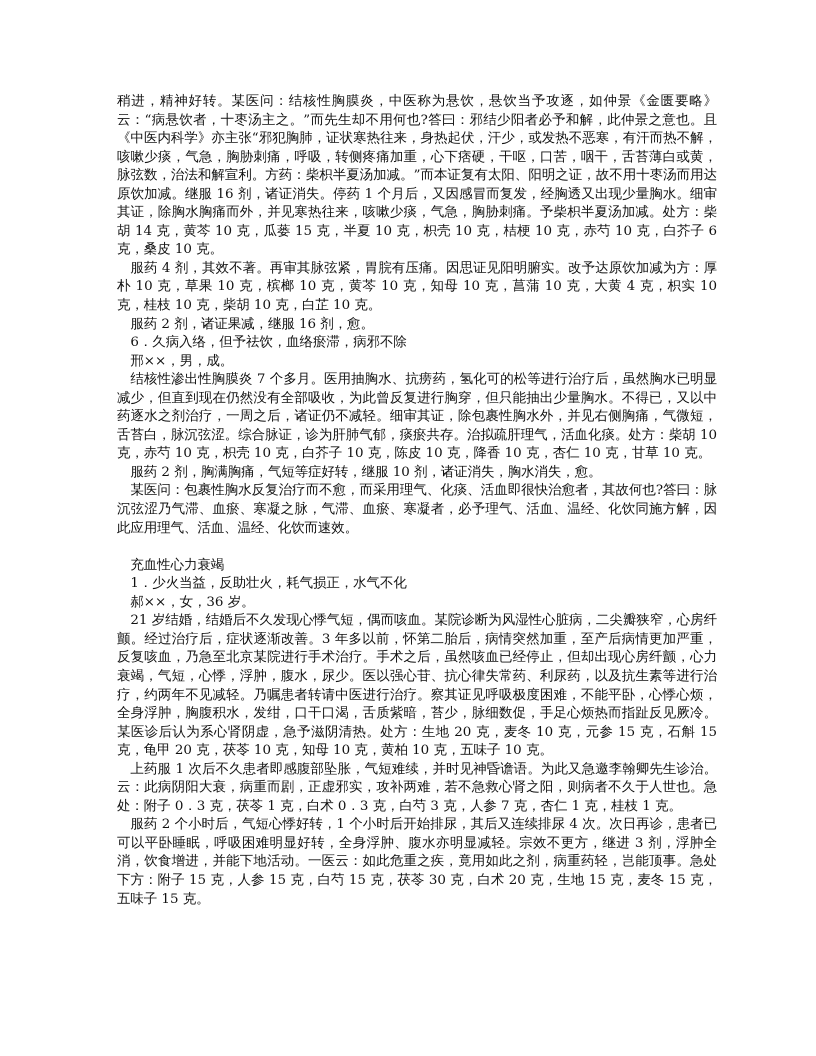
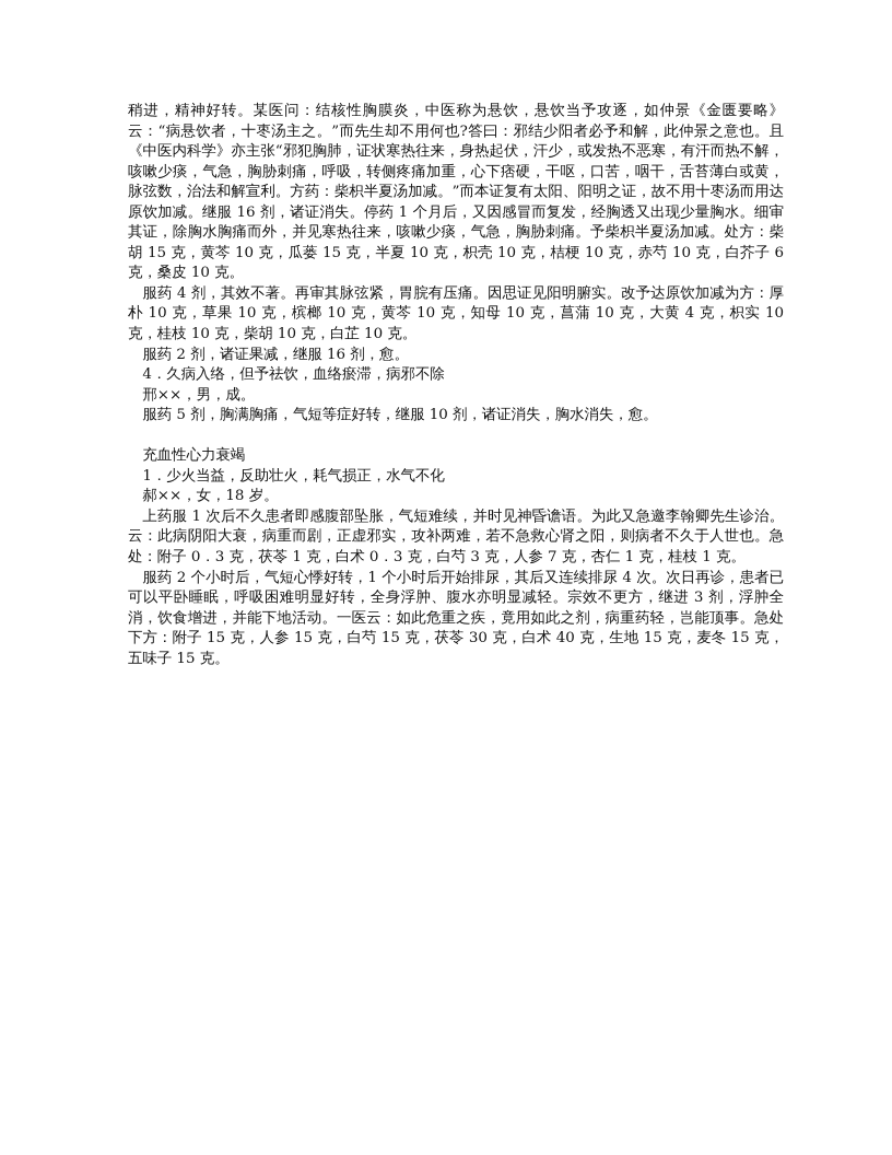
- 稍进，精神好转。某医问：结核性胸膜炎，中医称为悬饮，悬饮当予攻逐，如仲景《金匮要略》云：“病悬饮者，十枣汤主之。”而先生却不用何也?答曰：邪结少阳者必予和解，此仲景之意也。且《中医内科学》亦主张“邪犯胸肺，证状寒热往来，身热起伏，汗少，或发热不恶寒，有汗而热不解，咳嗽少痰，气急，胸胁刺痛，呼吸，转侧疼痛加重，心下痞硬，干呕，口苦，咽干，舌苔薄白或黄，脉弦数，治法和解宣利。方药：柴枳半夏汤加减。”而本证复有太阳、阳明之证，故不用十枣汤而用达原饮加减。继服 16 剂，诸证消失。停药 1 个月后，又因感冒而复发，经胸透又出现少量胸水。细审其证，除胸水胸痛而外，并见寒热往来，咳嗽少痰，气急，胸胁刺痛。予柴枳半夏汤加减。处方：柴胡 14 克，黄芩 10 克，瓜蒌 15 克，半夏 10 克，枳壳 10 克，桔梗 10 克，赤芍 10 克，白芥子 6 克，桑皮 10 克。
+ 稍进，精神好转。某医问：结核性胸膜炎，中医称为悬饮，悬饮当予攻逐，如仲景《金匮要略》云：“病悬饮者，十枣汤主之。”而先生却不用何也?答曰：邪结少阳者必予和解，此仲景之意也。且《中医内科学》亦主张“邪犯胸肺，证状寒热往来，身热起伏，汗少，或发热不恶寒，有汗而热不解，咳嗽少痰，气急，胸胁刺痛，呼吸，转侧疼痛加重，心下痞硬，干呕，口苦，咽干，舌苔薄白或黄，脉弦数，治法和解宣利。方药：柴枳半夏汤加减。”而本证复有太阳、阳明之证，故不用十枣汤而用达原饮加减。继服 16 剂，诸证消失。停药 1 个月后，又因感冒而复发，经胸透又出现少量胸水。细审其证，除胸水胸痛而外，并见寒热往来，咳嗽少痰，气急，胸胁刺痛。予柴枳半夏汤加减。处方：柴胡 15 克，黄芩 10 克，瓜蒌 15 克，半夏 10 克，枳壳 10 克，桔梗 10 克，赤芍 10 克，白芥子 6 克，桑皮 10 克。
  服药 4 剂，其效不著。再审其脉弦紧，胃脘有压痛。因思证见阳明腑实。改予达原饮加减为方：厚朴 10 克，草果 10 克，槟榔 10 克，黄芩 10 克，知母 10 克，菖蒲 10 克，大黄 4 克，枳实 10 克，桂枝 10 克，柴胡 10 克，白芷 10 克。
  服药 2 剂，诸证果减，继服 16 剂，愈。
- 6．久病入络，但予祛饮，血络瘀滞，病邪不除
+ 4．久病入络，但予祛饮，血络瘀滞，病邪不除
  邢××，男，成。
- 结核性渗出性胸膜炎 7 个多月。医用抽胸水、抗痨药，氢化可的松等进行治疗后，虽然胸水已明显减少，但直到现在仍然没有全部吸收，为此曾反复进行胸穿，但只能抽出少量胸水。不得已，又以中药逐水之剂治疗，一周之后，诸证仍不减轻。细审其证，除包裹性胸水外，并见右侧胸痛，气微短，舌苔白，脉沉弦涩。综合脉证，诊为肝肺气郁，痰瘀共存。治拟疏肝理气，活血化痰。处方：柴胡 10 克，赤芍 10 克，枳壳 10 克，白芥子 10 克，陈皮 10 克，降香 10 克，杏仁 10 克，甘草 10 克。
- 服药 2 剂，胸满胸痛，气短等症好转，继服 10 剂，诸证消失，胸水消失，愈。
+ 服药 5 剂，胸满胸痛，气短等症好转，继服 10 剂，诸证消失，胸水消失，愈。
- 某医问：包裹性胸水反复治疗而不愈，而采用理气、化痰、活血即很快治愈者，其故何也?答曰：脉沉弦涩乃气滞、血瘀、寒凝之脉，气滞、血瘀、寒凝者，必予理气、活血、温经、化饮同施方解，因此应用理气、活血、温经、化饮而速效。
  充血性心力衰竭
  1．少火当益，反助壮火，耗气损正，水气不化
- 郝××，女，36 岁。
+ 郝××，女，18 岁。
- 21 岁结婚，结婚后不久发现心悸气短，偶而咳血。某院诊断为风湿性心脏病，二尖瓣狭窄，心房纤颤。经过治疗后，症状逐渐改善。3 年多以前，怀第二胎后，病情突然加重，至产后病情更加严重，反复咳血，乃急至北京某院进行手术治疗。手术之后，虽然咳血已经停止，但却出现心房纤颤，心力衰竭，气短，心悸，浮肿，腹水，尿少。医以强心苷、抗心律失常药、利尿药，以及抗生素等进行治疗，约两年不见减轻。乃嘱患者转请中医进行治疗。察其证见呼吸极度困难，不能平卧，心悸心烦，全身浮肿，胸腹积水，发绀，口干口渴，舌质紫暗，苔少，脉细数促，手足心烦热而指趾反见厥冷。某医诊后认为系心肾阴虚，急予滋阴清热。处方：生地 20 克，麦冬 10 克，元参 15 克，石斛 15 克，龟甲 20 克，茯苓 10 克，知母 10 克，黄柏 10 克，五味子 10 克。
  上药服 1 次后不久患者即感腹部坠胀，气短难续，并时见神昏谵语。为此又急邀李翰卿先生诊治。云：此病阴阳大衰，病重而剧，正虚邪实，攻补两难，若不急救心肾之阳，则病者不久于人世也。急处：附子 0．3 克，茯苓 1 克，白术 0．3 克，白芍 3 克，人参 7 克，杏仁 1 克，桂枝 1 克。
- 服药 2 个小时后，气短心悸好转，1 个小时后开始排尿，其后又连续排尿 4 次。次日再诊，患者已可以平卧睡眠，呼吸困难明显好转，全身浮肿、腹水亦明显减轻。宗效不更方，继进 3 剂，浮肿全消，饮食增进，并能下地活动。一医云：如此危重之疾，竟用如此之剂，病重药轻，岂能顶事。急处下方：附子 15 克，人参 15 克，白芍 15 克，茯苓 30 克，白术 20 克，生地 15 克，麦冬 15 克，五味子 15 克。
+ 服药 2 个小时后，气短心悸好转，1 个小时后开始排尿，其后又连续排尿 4 次。次日再诊，患者已可以平卧睡眠，呼吸困难明显好转，全身浮肿、腹水亦明显减轻。宗效不更方，继进 3 剂，浮肿全消，饮食增进，并能下地活动。一医云：如此危重之疾，竟用如此之剂，病重药轻，岂能顶事。急处下方：附子 15 克，人参 15 克，白芍 15 克，茯苓 30 克，白术 40 克，生地 15 克，麦冬 15 克，五味子 15 克。
